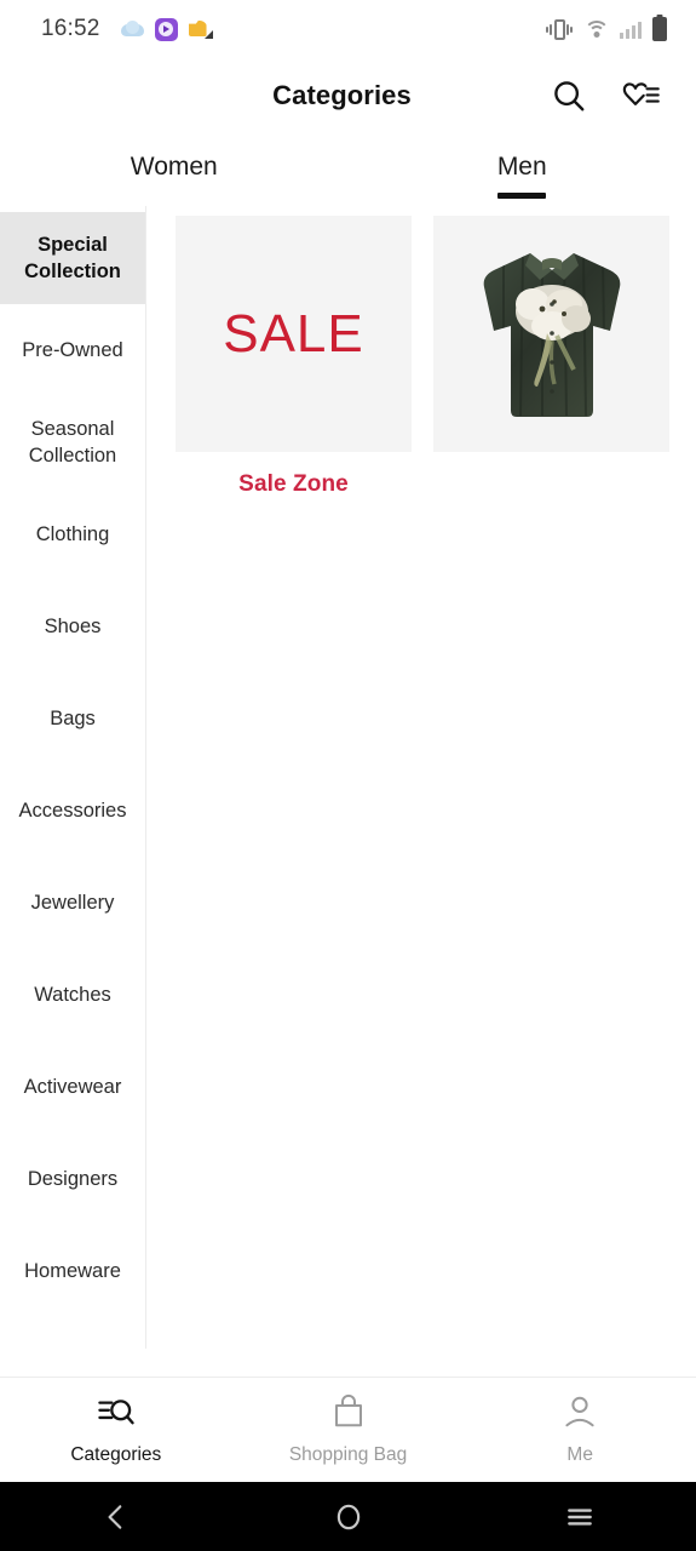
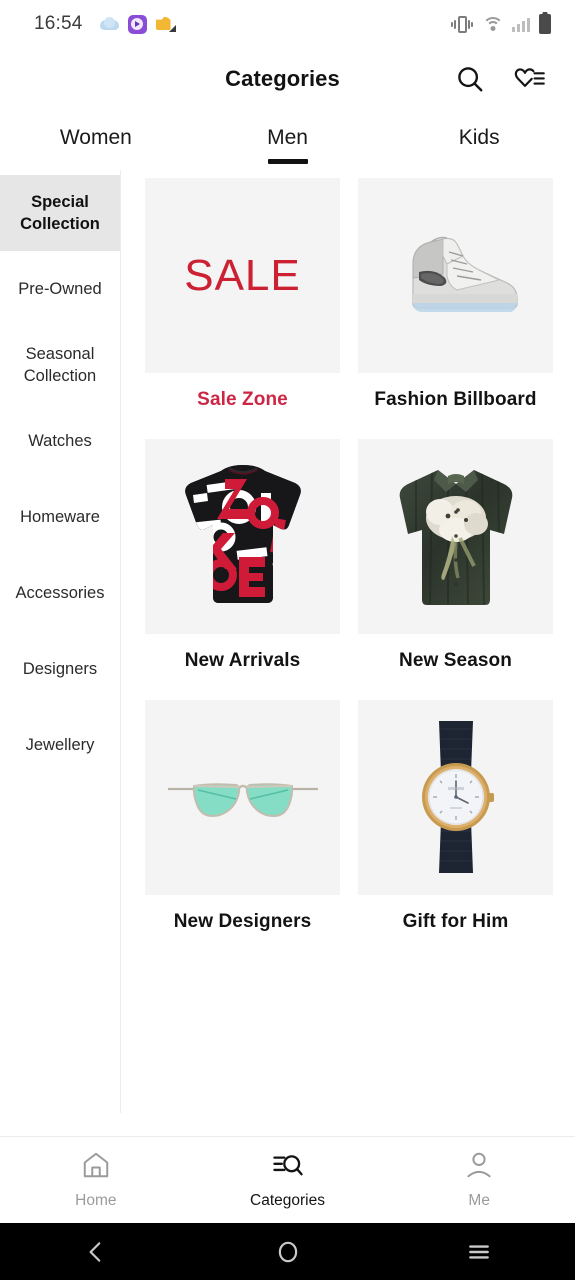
- 16:52
+ 16:54
  Categories
  Women
  Men
+ Kids
  Special Collection
  Pre-Owned
  Seasonal Collection
- Clothing
- Shoes
- Bags
- Accessories
+ Watches
- Jewellery
+ Homeware
- Watches
+ Accessories
- Activewear
  Designers
- Homeware
+ Jewellery
  SALE
  Sale Zone
+ Fashion Billboard
+ New Arrivals
+ New Season
+ New Designers
+ Gift for Him
+ Home
  Categories
- Shopping Bag
  Me
